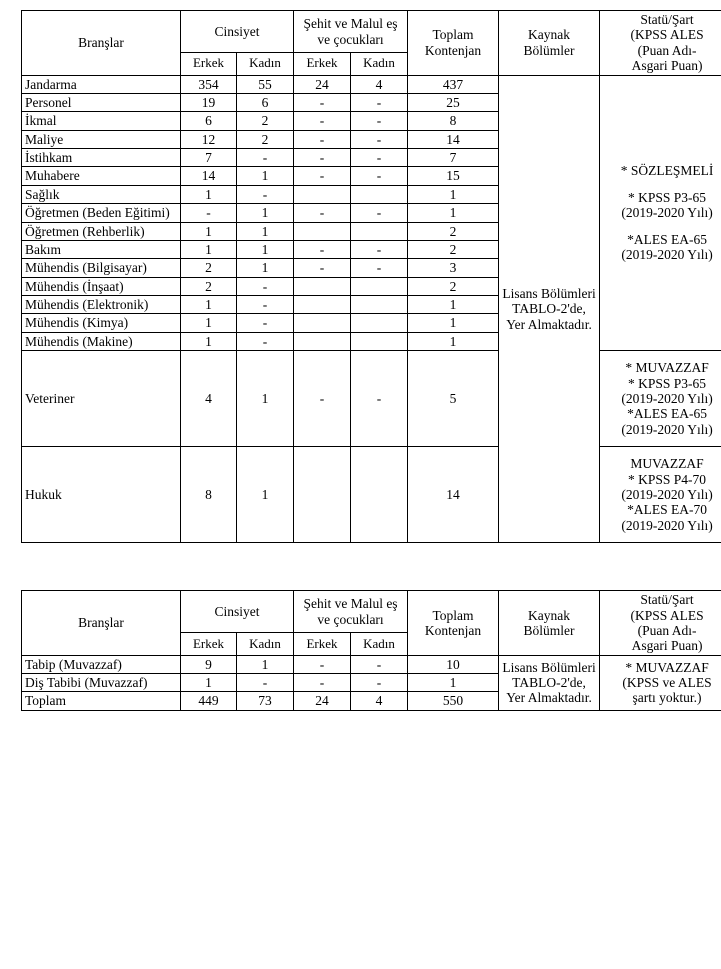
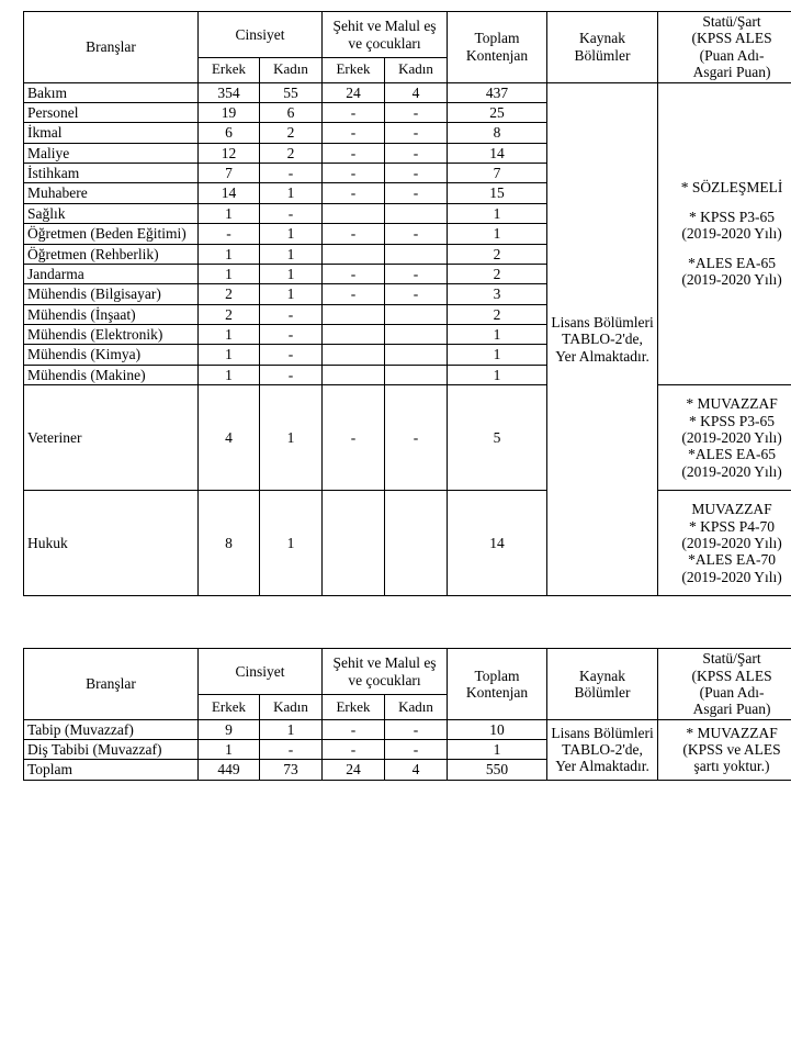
  Branşlar	Cinsiyet	Şehit ve Malul eş ve çocukları	Toplam Kontenjan	Kaynak Bölümler	Statü/Şart (KPSS ALES (Puan Adı- Asgari Puan)
  Erkek	Kadın	Erkek	Kadın
- Jandarma	354	55	24	4	437	Lisans Bölümleri TABLO-2'de, Yer Almaktadır.	* SÖZLEŞMELİ * KPSS P3-65 (2019-2020 Yılı) *ALES EA-65 (2019-2020 Yılı)
+ Bakım	354	55	24	4	437	Lisans Bölümleri TABLO-2'de, Yer Almaktadır.	* SÖZLEŞMELİ * KPSS P3-65 (2019-2020 Yılı) *ALES EA-65 (2019-2020 Yılı)
  Personel	19	6	-	-	25
  İkmal	6	2	-	-	8
  Maliye	12	2	-	-	14
  İstihkam	7	-	-	-	7
  Muhabere	14	1	-	-	15
  Sağlık	1	-			1
  Öğretmen (Beden Eğitimi)	-	1	-	-	1
  Öğretmen (Rehberlik)	1	1			2
- Bakım	1	1	-	-	2
+ Jandarma	1	1	-	-	2
  Mühendis (Bilgisayar)	2	1	-	-	3
  Mühendis (İnşaat)	2	-			2
  Mühendis (Elektronik)	1	-			1
  Mühendis (Kimya)	1	-			1
  Mühendis (Makine)	1	-			1
  Veteriner	4	1	-	-	5	* MUVAZZAF * KPSS P3-65 (2019-2020 Yılı) *ALES EA-65 (2019-2020 Yılı)
  Hukuk	8	1			14	MUVAZZAF * KPSS P4-70 (2019-2020 Yılı) *ALES EA-70 (2019-2020 Yılı)
  Branşlar	Cinsiyet	Şehit ve Malul eş ve çocukları	Toplam Kontenjan	Kaynak Bölümler	Statü/Şart (KPSS ALES (Puan Adı- Asgari Puan)
  Erkek	Kadın	Erkek	Kadın
  Tabip (Muvazzaf)	9	1	-	-	10	Lisans Bölümleri TABLO-2'de, Yer Almaktadır.	* MUVAZZAF (KPSS ve ALES şartı yoktur.)
  Diş Tabibi (Muvazzaf)	1	-	-	-	1
  Toplam	449	73	24	4	550
